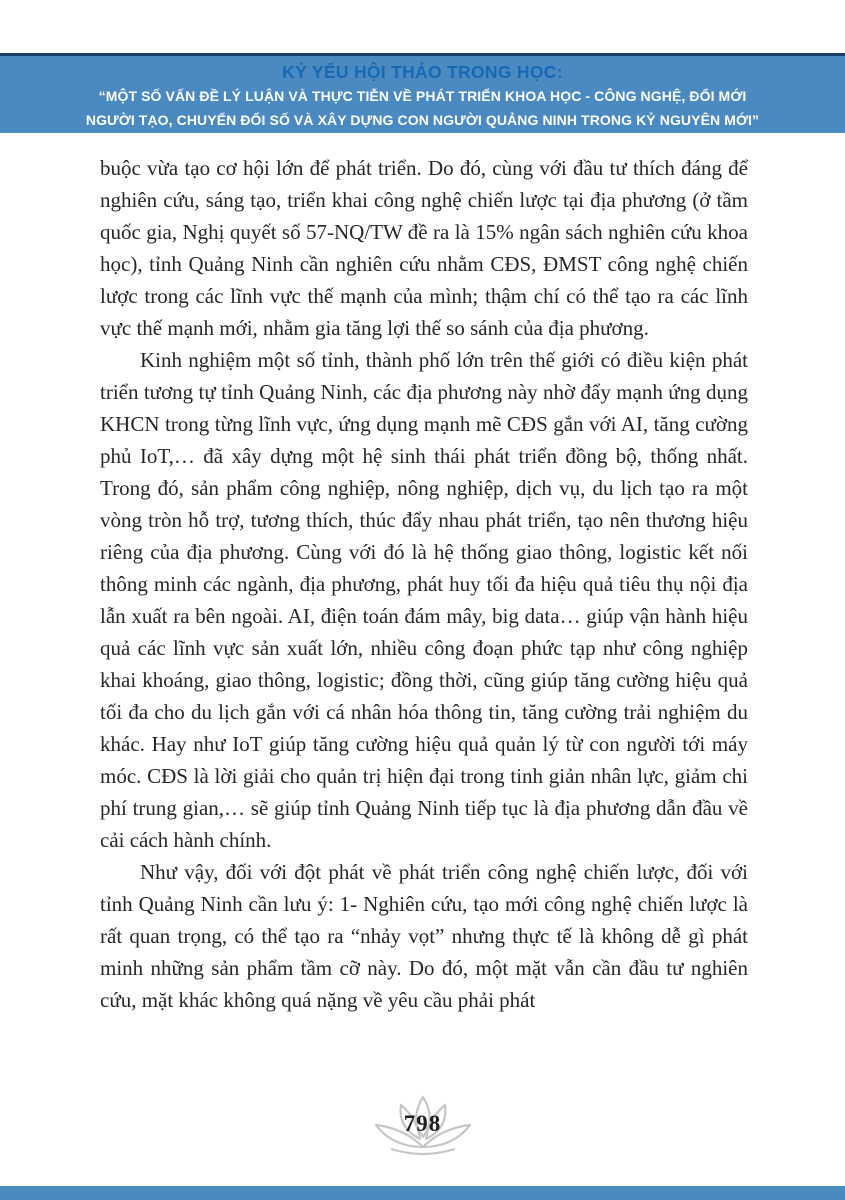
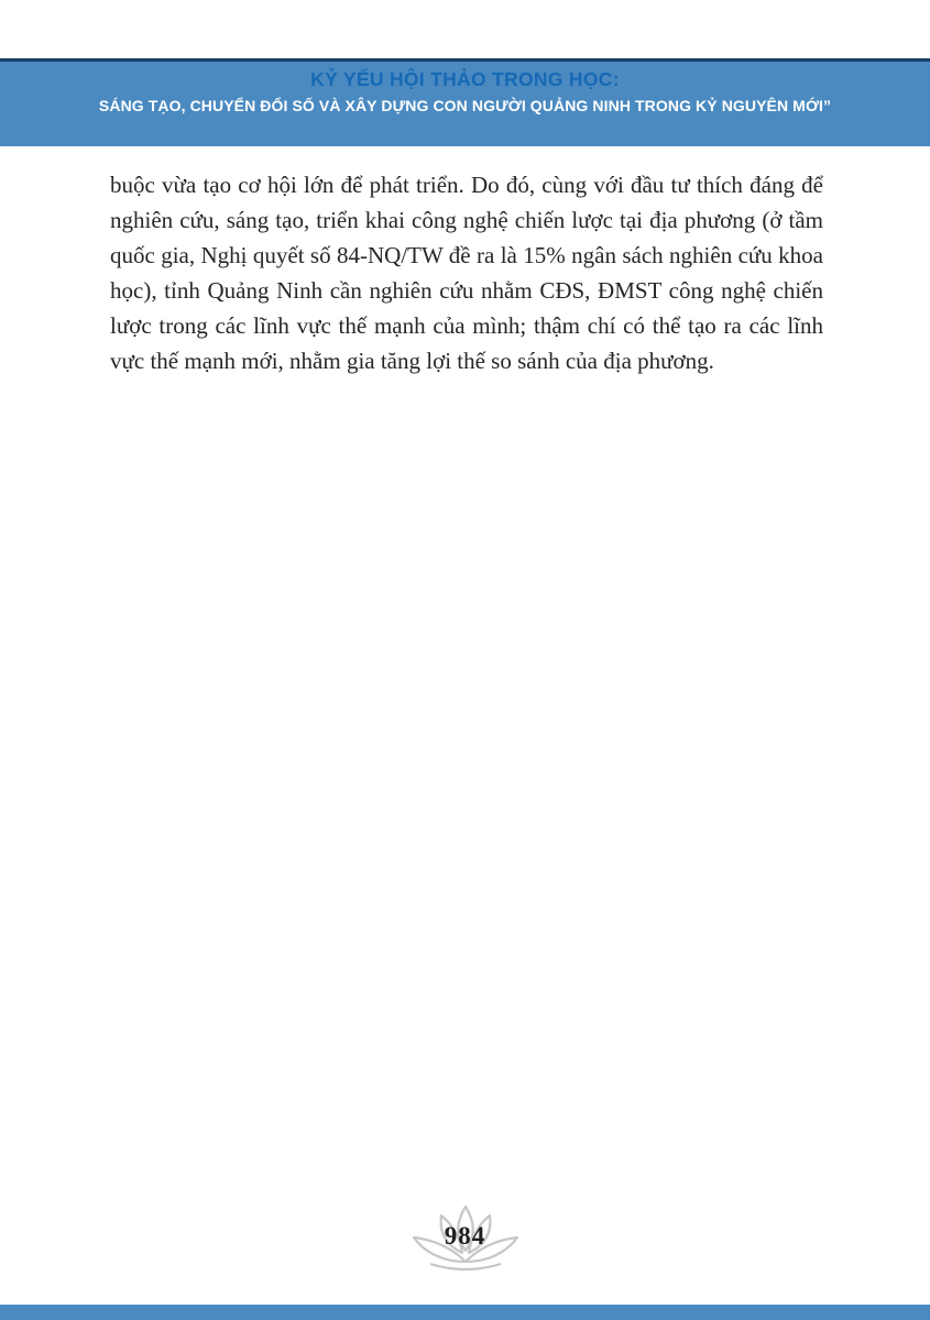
  KỶ YẾU HỘI THẢO TRONG HỌC:
- “MỘT SỐ VẤN ĐỀ LÝ LUẬN VÀ THỰC TIỄN VỀ PHÁT TRIỂN KHOA HỌC - CÔNG NGHỆ, ĐỔI MỚI
- NGƯỜI TẠO, CHUYỂN ĐỔI SỐ VÀ XÂY DỰNG CON NGƯỜI QUẢNG NINH TRONG KỶ NGUYÊN MỚI”
+ SÁNG TẠO, CHUYỂN ĐỔI SỐ VÀ XÂY DỰNG CON NGƯỜI QUẢNG NINH TRONG KỶ NGUYÊN MỚI”
- buộc vừa tạo cơ hội lớn để phát triển. Do đó, cùng với đầu tư thích đáng để nghiên cứu, sáng tạo, triển khai công nghệ chiến lược tại địa phương (ở tầm quốc gia, Nghị quyết số 57-NQ/TW đề ra là 15% ngân sách nghiên cứu khoa học), tỉnh Quảng Ninh cần nghiên cứu nhằm CĐS, ĐMST công nghệ chiến lược trong các lĩnh vực thế mạnh của mình; thậm chí có thể tạo ra các lĩnh vực thế mạnh mới, nhằm gia tăng lợi thế so sánh của địa phương.
+ buộc vừa tạo cơ hội lớn để phát triển. Do đó, cùng với đầu tư thích đáng để nghiên cứu, sáng tạo, triển khai công nghệ chiến lược tại địa phương (ở tầm quốc gia, Nghị quyết số 84-NQ/TW đề ra là 15% ngân sách nghiên cứu khoa học), tỉnh Quảng Ninh cần nghiên cứu nhằm CĐS, ĐMST công nghệ chiến lược trong các lĩnh vực thế mạnh của mình; thậm chí có thể tạo ra các lĩnh vực thế mạnh mới, nhằm gia tăng lợi thế so sánh của địa phương.
- Kinh nghiệm một số tỉnh, thành phố lớn trên thế giới có điều kiện phát triển tương tự tỉnh Quảng Ninh, các địa phương này nhờ đẩy mạnh ứng dụng KHCN trong từng lĩnh vực, ứng dụng mạnh mẽ CĐS gắn với AI, tăng cường phủ IoT,… đã xây dựng một hệ sinh thái phát triển đồng bộ, thống nhất. Trong đó, sản phẩm công nghiệp, nông nghiệp, dịch vụ, du lịch tạo ra một vòng tròn hỗ trợ, tương thích, thúc đẩy nhau phát triển, tạo nên thương hiệu riêng của địa phương. Cùng với đó là hệ thống giao thông, logistic kết nối thông minh các ngành, địa phương, phát huy tối đa hiệu quả tiêu thụ nội địa lẫn xuất ra bên ngoài. AI, điện toán đám mây, big data… giúp vận hành hiệu quả các lĩnh vực sản xuất lớn, nhiều công đoạn phức tạp như công nghiệp khai khoáng, giao thông, logistic; đồng thời, cũng giúp tăng cường hiệu quả tối đa cho du lịch gắn với cá nhân hóa thông tin, tăng cường trải nghiệm du khác. Hay như IoT giúp tăng cường hiệu quả quản lý từ con người tới máy móc. CĐS là lời giải cho quản trị hiện đại trong tinh giản nhân lực, giảm chi phí trung gian,… sẽ giúp tỉnh Quảng Ninh tiếp tục là địa phương dẫn đầu về cải cách hành chính.
- Như vậy, đối với đột phát về phát triển công nghệ chiến lược, đối với tỉnh Quảng Ninh cần lưu ý: 1- Nghiên cứu, tạo mới công nghệ chiến lược là rất quan trọng, có thể tạo ra “nhảy vọt” nhưng thực tế là không dễ gì phát minh những sản phẩm tầm cỡ này. Do đó, một mặt vẫn cần đầu tư nghiên cứu, mặt khác không quá nặng về yêu cầu phải phát
- 798
+ 984
